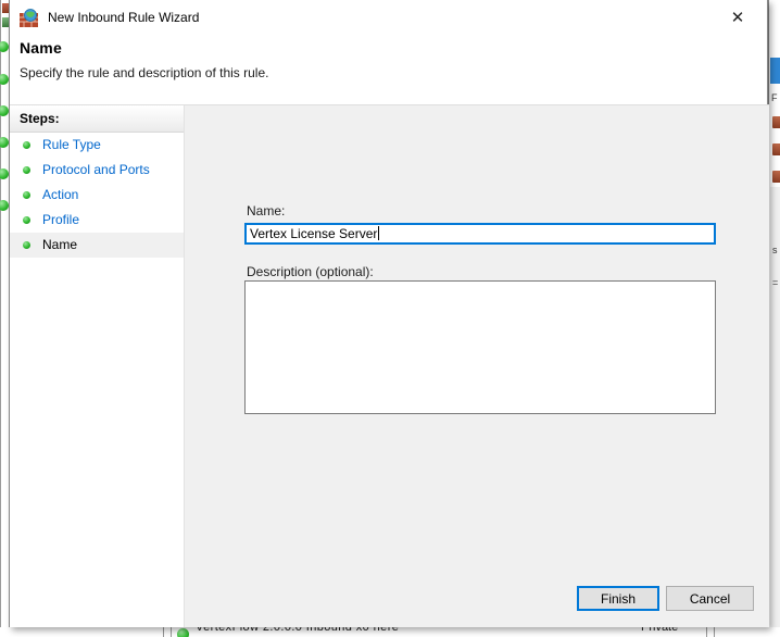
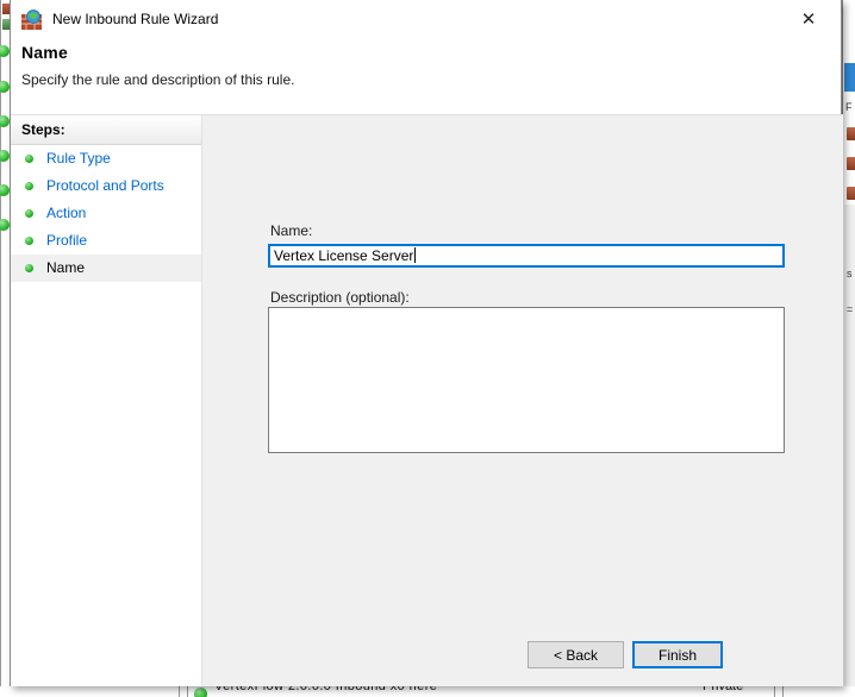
  F
  s
  =
  VertexFlow 2.0.0.0 Inbound x0 here
  Private
  New Inbound Rule Wizard
  ✕
  Name
  Specify the rule and description of this rule.
  Steps:
  Rule Type
  Protocol and Ports
  Action
  Profile
  Name
  Name:
  Vertex License Server
  Description (optional):
+ < Back
  Finish
- Cancel
